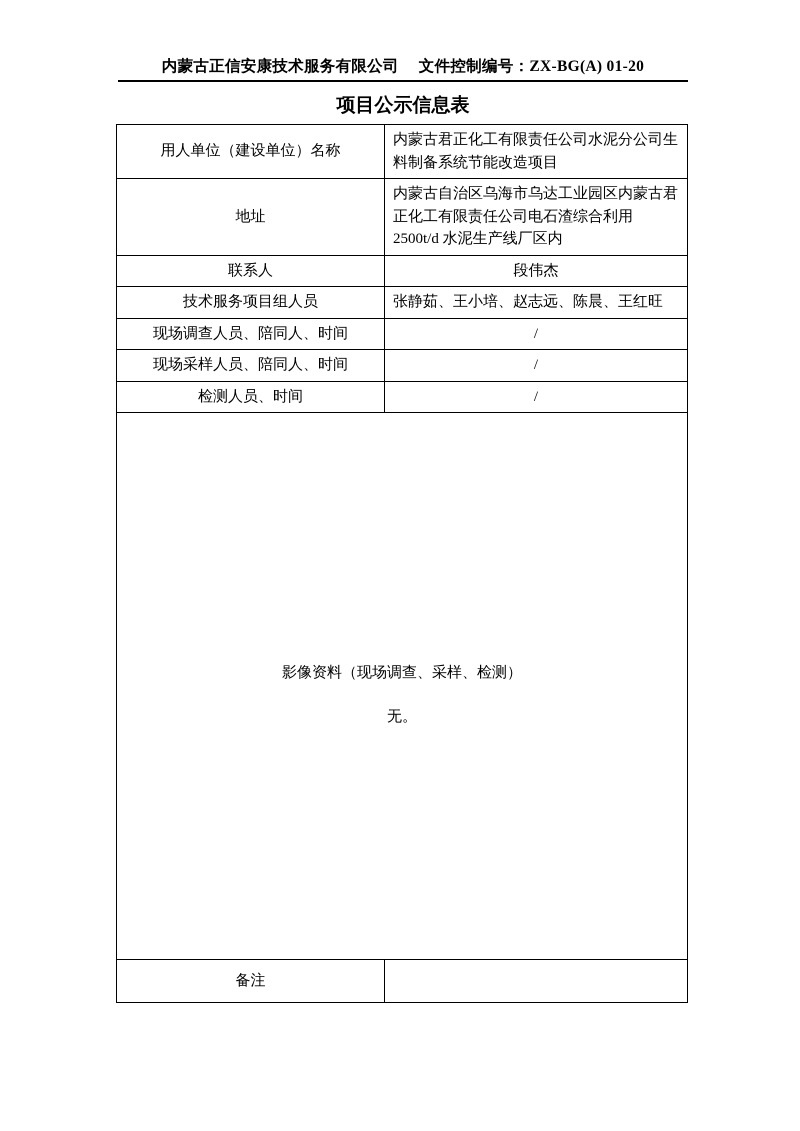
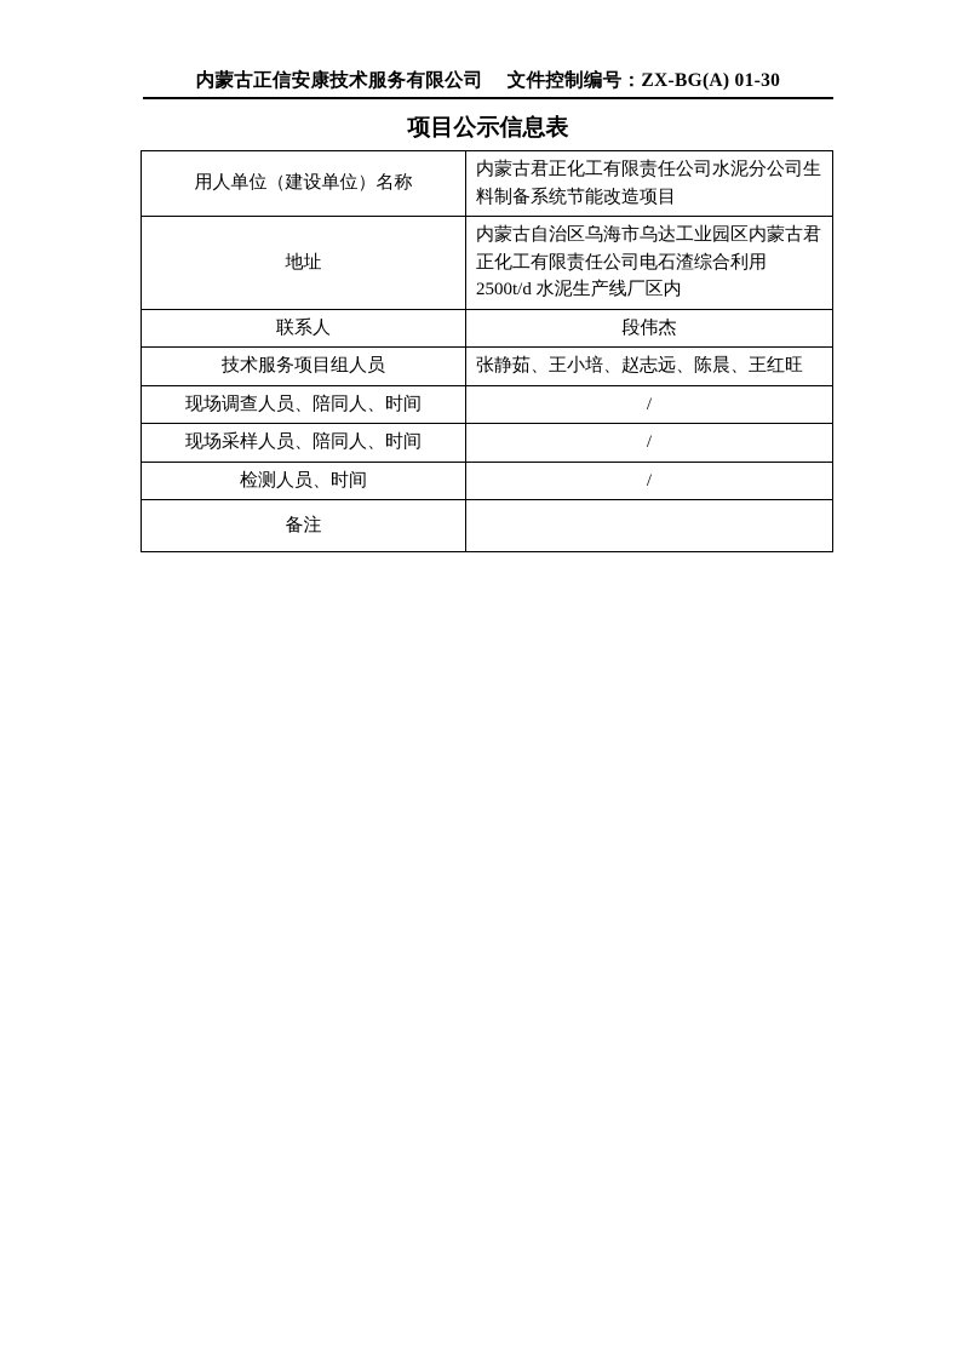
- 内蒙古正信安康技术服务有限公司 文件控制编号：ZX-BG(A) 01-20
+ 内蒙古正信安康技术服务有限公司 文件控制编号：ZX-BG(A) 01-30
  项目公示信息表
  用人单位（建设单位）名称	内蒙古君正化工有限责任公司水泥分公司生料制备系统节能改造项目
  地址	内蒙古自治区乌海市乌达工业园区内蒙古君正化工有限责任公司电石渣综合利用 2500t/d 水泥生产线厂区内
  联系人	段伟杰
  技术服务项目组人员	张静茹、王小培、赵志远、陈晨、王红旺
  现场调查人员、陪同人、时间	/
  现场采样人员、陪同人、时间	/
  检测人员、时间	/
- 影像资料（现场调查、采样、检测） 无。
  备注
